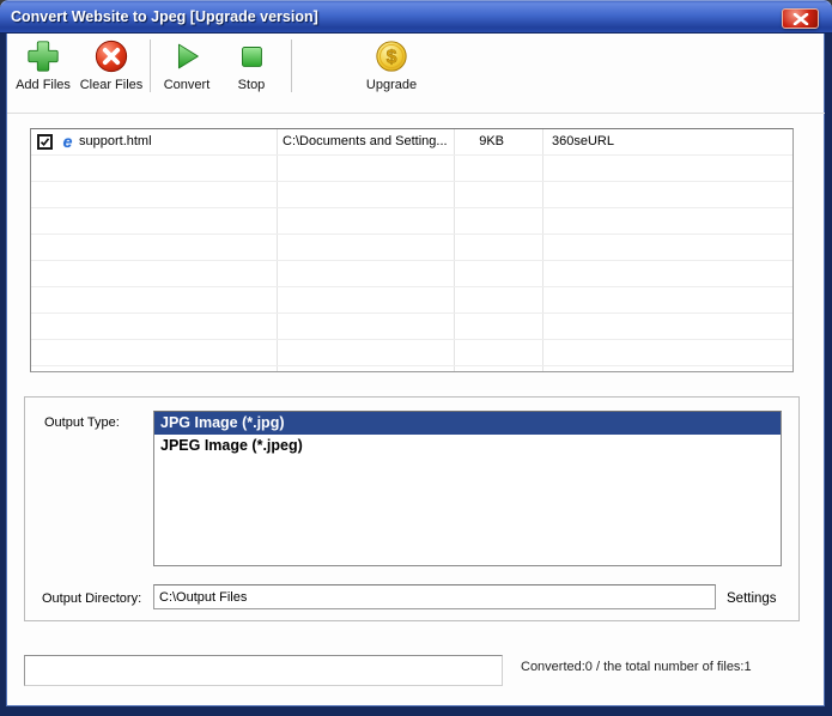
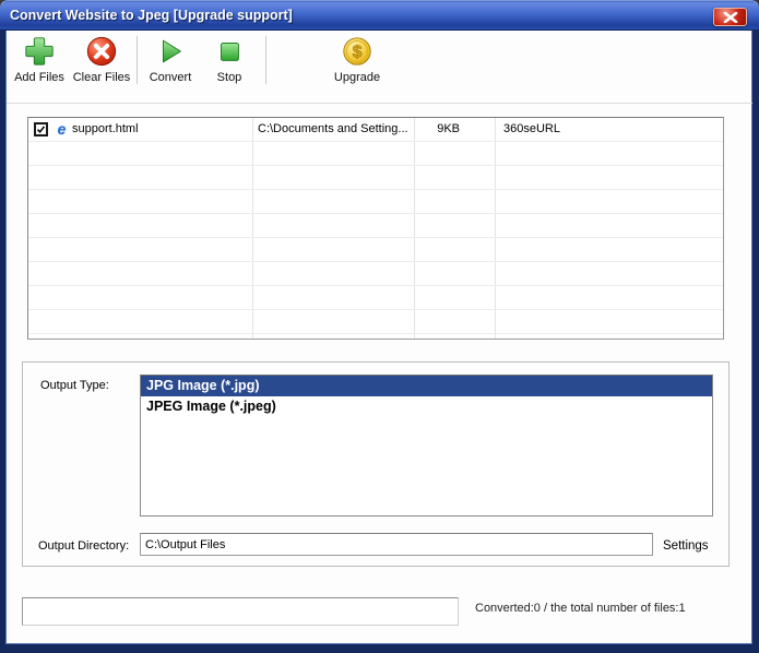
- Convert Website to Jpeg [Upgrade version]
+ Convert Website to Jpeg [Upgrade support]
  Add Files
  Clear Files
  Convert
  Stop
  $
  Upgrade
  e
  support.html
  C:\Documents and Setting...
  9KB
  360seURL
  Output Type:
  JPG Image (*.jpg)
  JPEG Image (*.jpeg)
  Output Directory:
  C:\Output Files
  Settings
  Converted:0 / the total number of files:1
